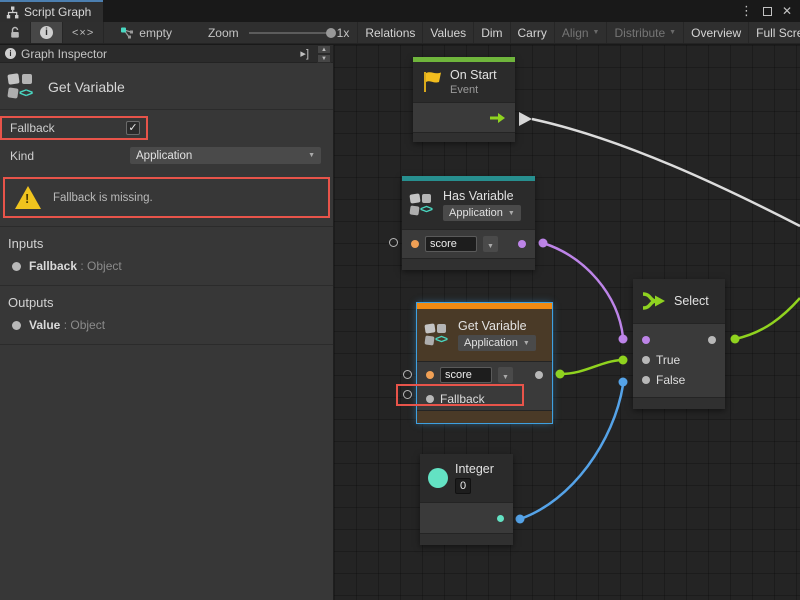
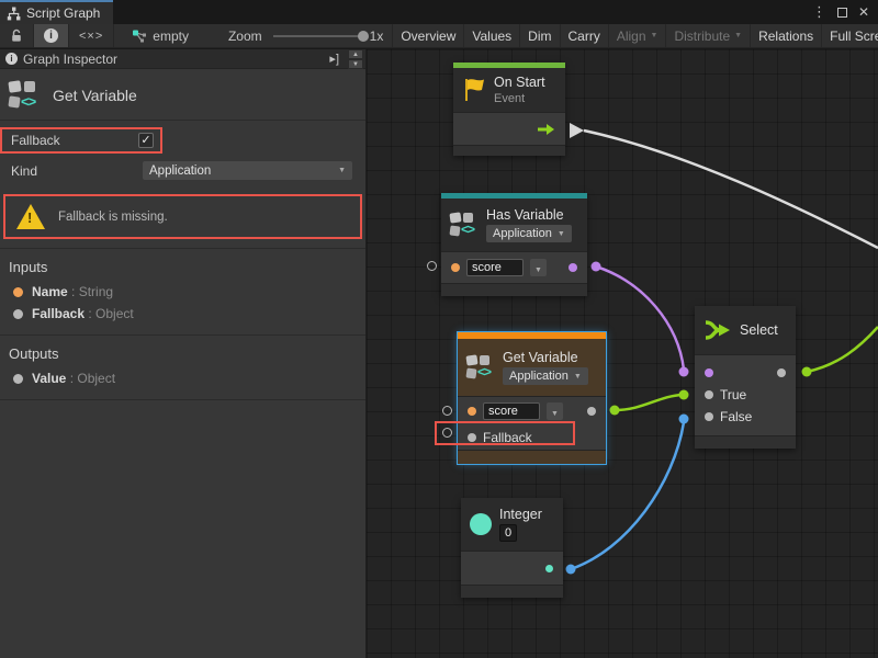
  Script Graph
  ⋮
  ✕
  i
  <×>
  empty
  Zoom
  1x
- Relations
+ Overview
  Values
  Dim
  Carry
  Align
  Distribute
- Overview
+ Relations
  Full Scr
  i
  Graph Inspector
  ▸]
  <>
  Get Variable
  Fallback
  ✓
  Kind
  Application
  !
  Fallback is missing.
  Inputs
+ Name : String
  Fallback : Object
  Outputs
  Value : Object
  On Start
  Event
  <>
  Has Variable
  Application
  score
  <>
  Get Variable
  Application
  score
  Fallback
  Select
  True
  False
  Integer
  0
